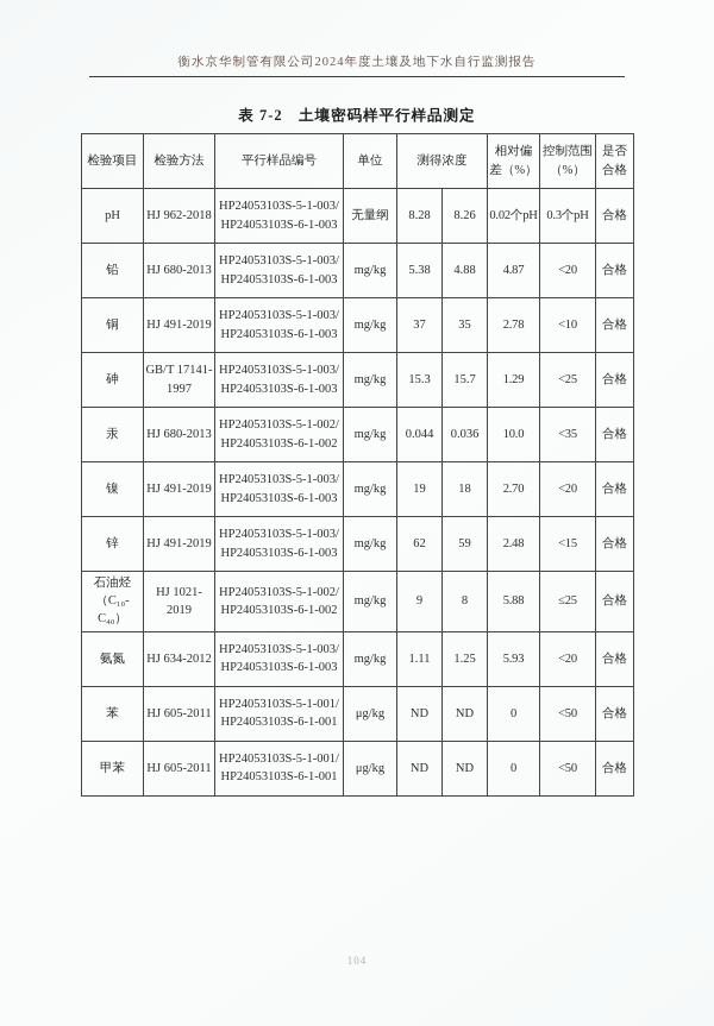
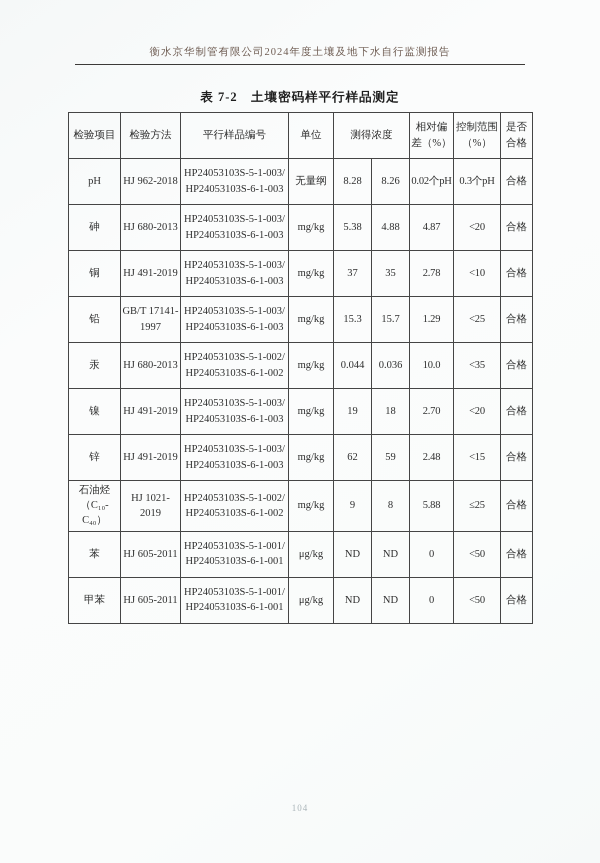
  衡水京华制管有限公司2024年度土壤及地下水自行监测报告
  表 7-2 土壤密码样平行样品测定
  检验项目	检验方法	平行样品编号	单位	测得浓度	相对偏差（%）	控制范围（%）	是否合格
  pH	HJ 962-2018	HP24053103S-5-1-003/ HP24053103S-6-1-003	无量纲	8.28	8.26	0.02个pH	0.3个pH	合格
- 铅	HJ 680-2013	HP24053103S-5-1-003/ HP24053103S-6-1-003	mg/kg	5.38	4.88	4.87	<20	合格
+ 砷	HJ 680-2013	HP24053103S-5-1-003/ HP24053103S-6-1-003	mg/kg	5.38	4.88	4.87	<20	合格
  铜	HJ 491-2019	HP24053103S-5-1-003/ HP24053103S-6-1-003	mg/kg	37	35	2.78	<10	合格
- 砷	GB/T 17141-1997	HP24053103S-5-1-003/ HP24053103S-6-1-003	mg/kg	15.3	15.7	1.29	<25	合格
+ 铅	GB/T 17141-1997	HP24053103S-5-1-003/ HP24053103S-6-1-003	mg/kg	15.3	15.7	1.29	<25	合格
  汞	HJ 680-2013	HP24053103S-5-1-002/ HP24053103S-6-1-002	mg/kg	0.044	0.036	10.0	<35	合格
  镍	HJ 491-2019	HP24053103S-5-1-003/ HP24053103S-6-1-003	mg/kg	19	18	2.70	<20	合格
  锌	HJ 491-2019	HP24053103S-5-1-003/ HP24053103S-6-1-003	mg/kg	62	59	2.48	<15	合格
  石油烃（C₁₀-C₄₀）	HJ 1021-2019	HP24053103S-5-1-002/ HP24053103S-6-1-002	mg/kg	9	8	5.88	≤25	合格
- 氨氮	HJ 634-2012	HP24053103S-5-1-003/ HP24053103S-6-1-003	mg/kg	1.11	1.25	5.93	<20	合格
  苯	HJ 605-2011	HP24053103S-5-1-001/ HP24053103S-6-1-001	μg/kg	ND	ND	0	<50	合格
  甲苯	HJ 605-2011	HP24053103S-5-1-001/ HP24053103S-6-1-001	μg/kg	ND	ND	0	<50	合格
  104
